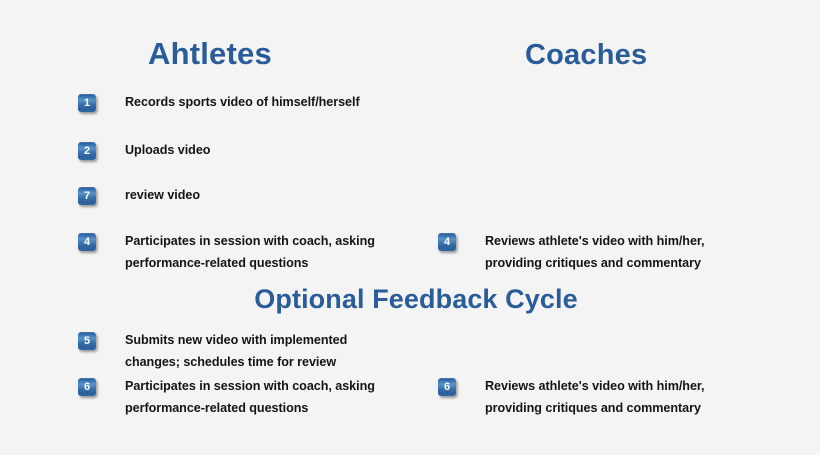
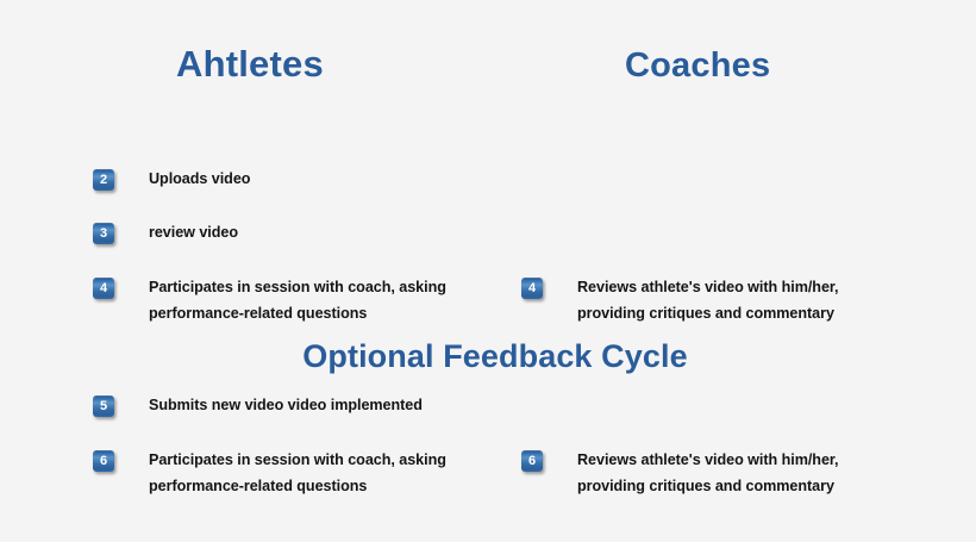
  Ahtletes
  Coaches
- 1
- Records sports video of himself/herself
  2
  Uploads video
- 7
+ 3
  review video
  4
  Participates in session with coach, asking
  performance-related questions
  4
  Reviews athlete's video with him/her,
  providing critiques and commentary
  Optional Feedback Cycle
  5
- Submits new video with implemented
+ Submits new video video implemented
- changes; schedules time for review
  6
  Participates in session with coach, asking
  performance-related questions
  6
  Reviews athlete's video with him/her,
  providing critiques and commentary
